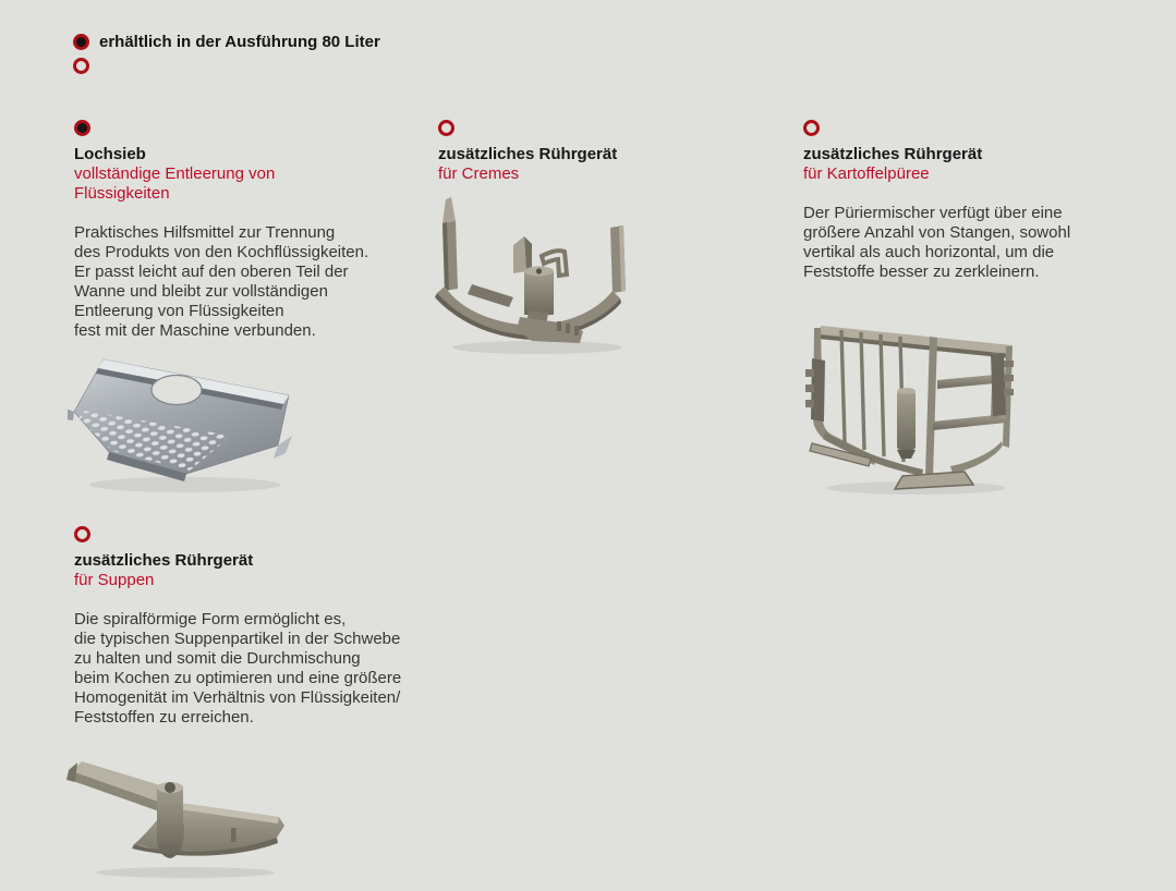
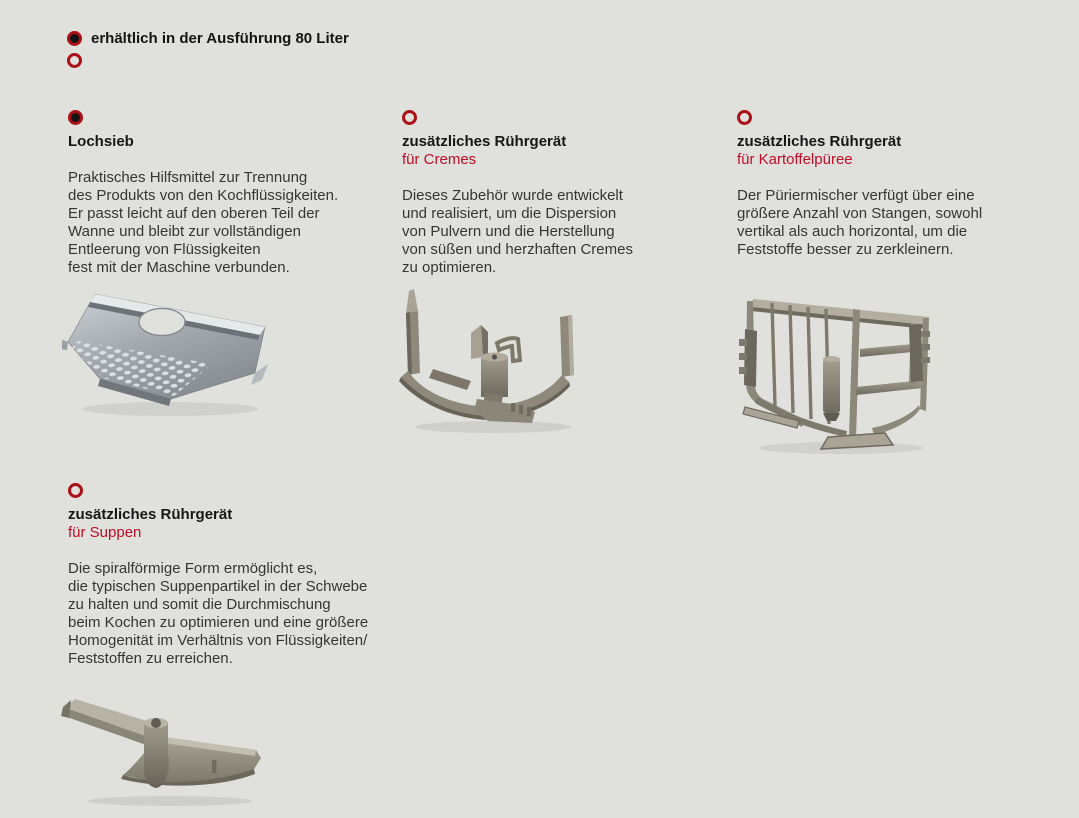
  erhältlich in der Ausführung 80 Liter
  Lochsieb
- vollständige Entleerung von
- Flüssigkeiten
  Praktisches Hilfsmittel zur Trennung
  des Produkts von den Kochflüssigkeiten.
  Er passt leicht auf den oberen Teil der
  Wanne und bleibt zur vollständigen
  Entleerung von Flüssigkeiten
  fest mit der Maschine verbunden.
  zusätzliches Rührgerät
  für Cremes
+ Dieses Zubehör wurde entwickelt
+ und realisiert, um die Dispersion
+ von Pulvern und die Herstellung
+ von süßen und herzhaften Cremes
+ zu optimieren.
  zusätzliches Rührgerät
  für Kartoffelpüree
  Der Püriermischer verfügt über eine
  größere Anzahl von Stangen, sowohl
  vertikal als auch horizontal, um die
  Feststoffe besser zu zerkleinern.
  zusätzliches Rührgerät
  für Suppen
  Die spiralförmige Form ermöglicht es,
  die typischen Suppenpartikel in der Schwebe
  zu halten und somit die Durchmischung
  beim Kochen zu optimieren und eine größere
  Homogenität im Verhältnis von Flüssigkeiten/
  Feststoffen zu erreichen.
